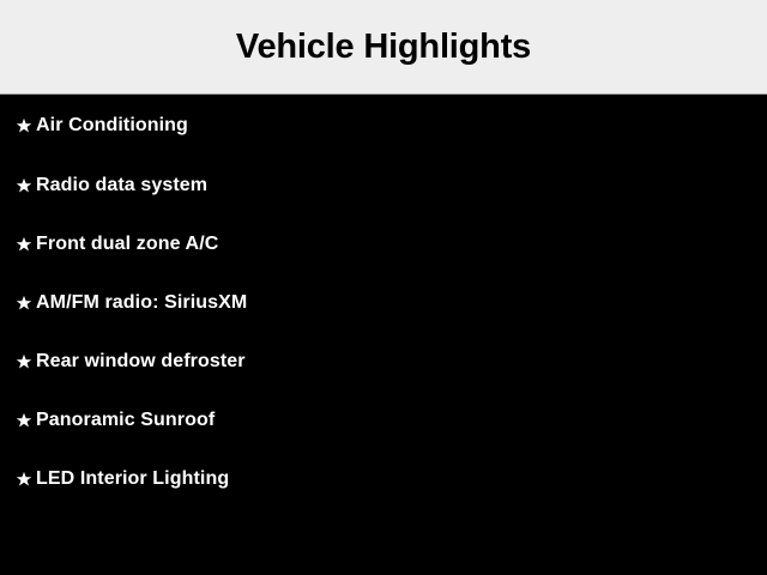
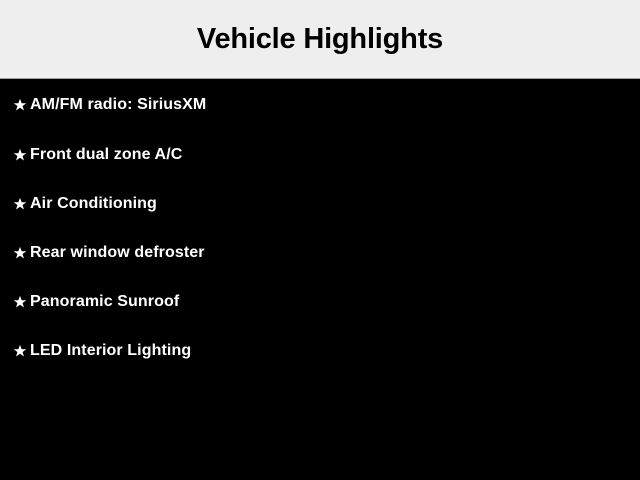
  Vehicle Highlights
- Air Conditioning
+ AM/FM radio: SiriusXM
- Radio data system
  Front dual zone A/C
- AM/FM radio: SiriusXM
+ Air Conditioning
  Rear window defroster
  Panoramic Sunroof
  LED Interior Lighting
